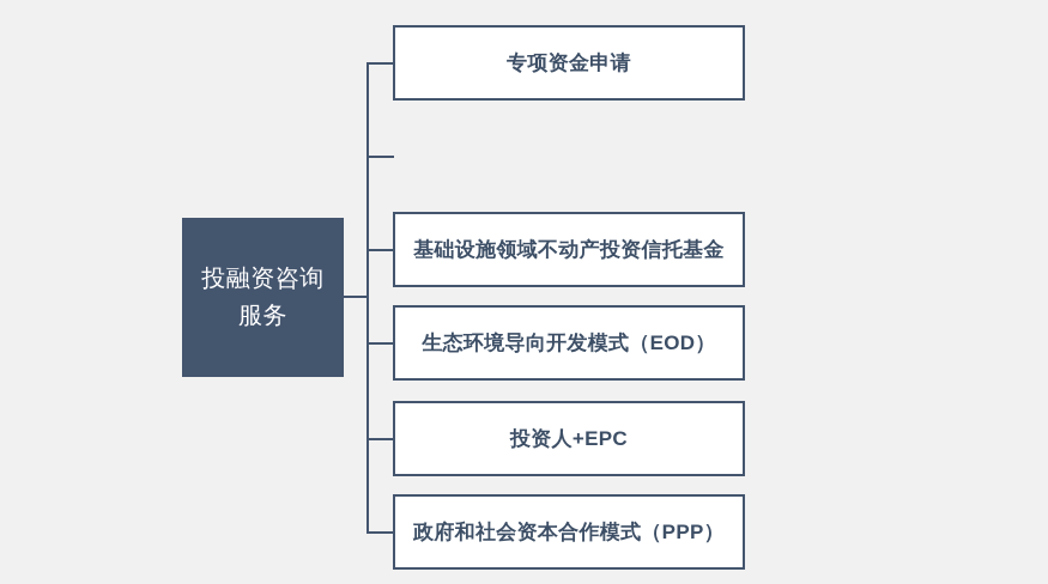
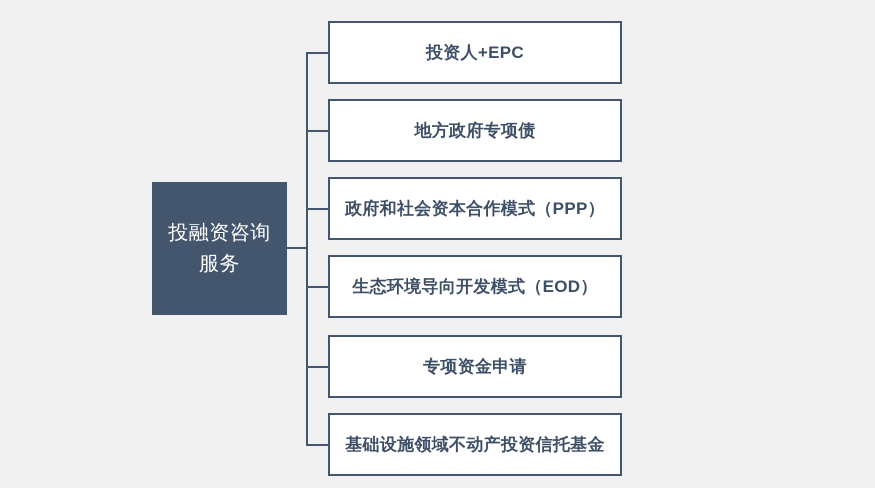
  投融资咨询
  服务
- 专项资金申请
+ 投资人+EPC
+ 地方政府专项债
- 基础设施领域不动产投资信托基金
+ 政府和社会资本合作模式（PPP）
  生态环境导向开发模式（EOD）
- 投资人+EPC
+ 专项资金申请
- 政府和社会资本合作模式（PPP）
+ 基础设施领域不动产投资信托基金
